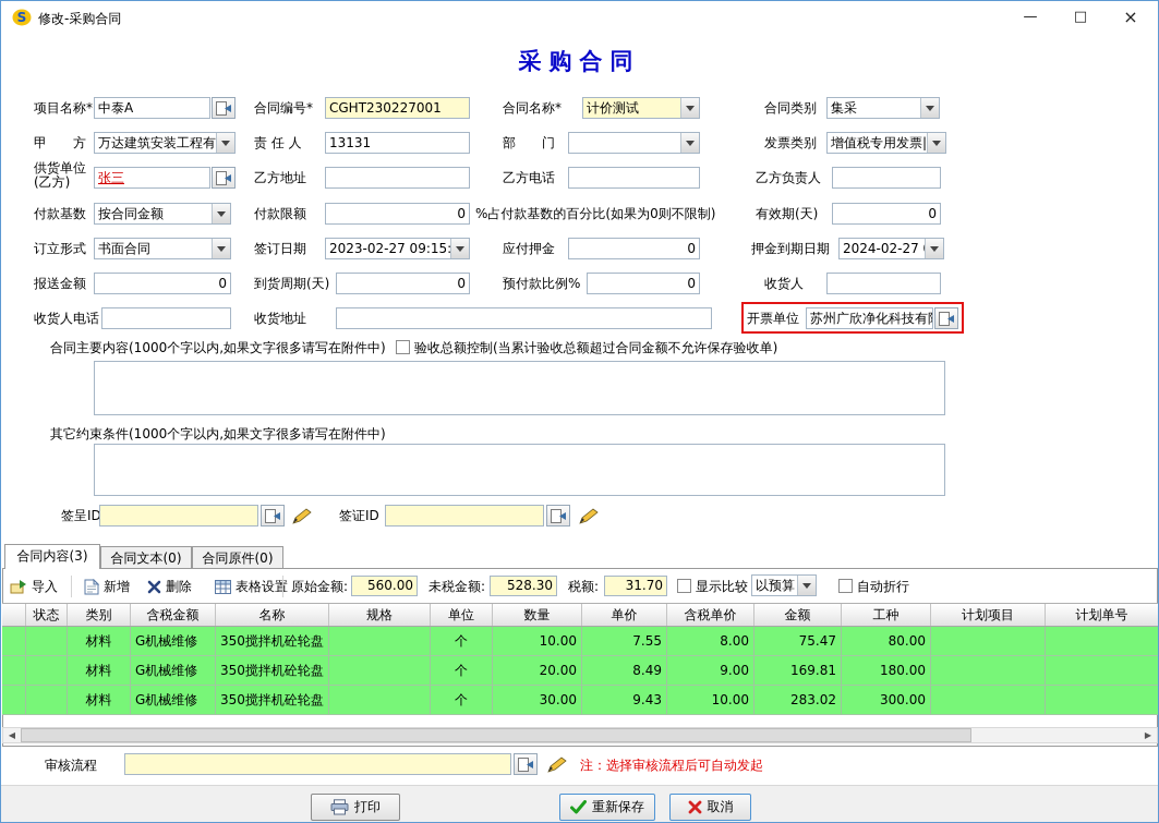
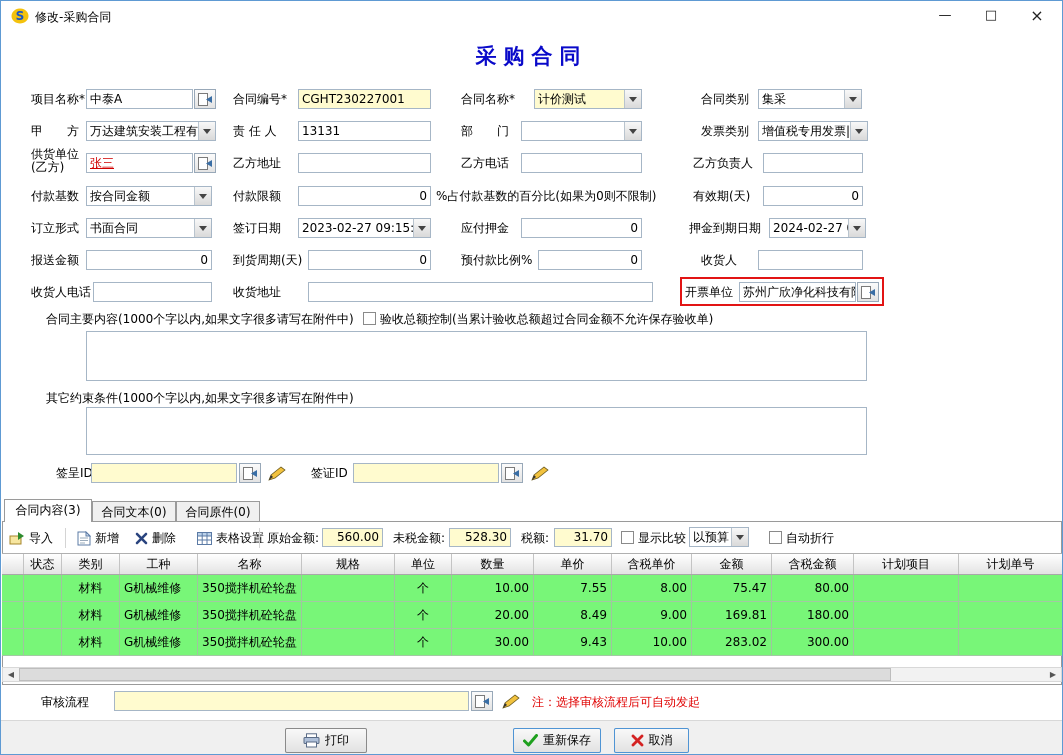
  S
  修改-采购合同
  —
  □
  ×
  采购合同
  项目名称*
  中泰A
  合同编号*
  CGHT230227001
  合同名称*
  计价测试
  合同类别
  集采
  甲 方
  万达建筑安装工程有
  责 任 人
  13131
  部 门
  发票类别
  增值税专用发票|
  供货单位
  (乙方)
  张三
  乙方地址
  乙方电话
  乙方负责人
  付款基数
  按合同金额
  付款限额
  0
  %占付款基数的百分比(如果为0则不限制)
  有效期(天)
  0
  订立形式
  书面合同
  签订日期
  2023-02-27 09:15
  应付押金
  0
  押金到期日期
  报送金额
  0
  到货周期(天)
  0
  预付款比例%
  0
  收货人
  收货人电话
  收货地址
  开票单位
  苏州广欣净化科技有
  合同主要内容(1000个字以内,如果文字很多请写在附件中)
  验收总额控制(当累计验收总额超过合同金额不允许保存验收单)
  其它约束条件(1000个字以内,如果文字很多请写在附件中)
  签呈ID
  签证ID
  合同内容(3)
  合同文本(0)
  合同原件(0)
  导入
  新增
  删除
  表格设置
  原始金额:
  560.00
  未税金额:
  528.30
  税额:
  31.70
  显示比较
  以预算
  自动折行
  状态
  类别
- 含税金额
+ 工种
  名称
  规格
  单位
  数量
  单价
  含税单价
  金额
- 工种
+ 含税金额
  计划项目
  计划单号
  材料
  G机械维修
  350搅拌机砼轮盘
  个
  10.00
  7.55
  8.00
  75.47
  80.00
  材料
  G机械维修
  350搅拌机砼轮盘
  个
  20.00
  8.49
  9.00
  169.81
  180.00
  材料
  G机械维修
  350搅拌机砼轮盘
  个
  30.00
  9.43
  10.00
  283.02
  300.00
  ◀
  ▶
  审核流程
  注：选择审核流程后可自动发起
  打印
  重新保存
  取消
